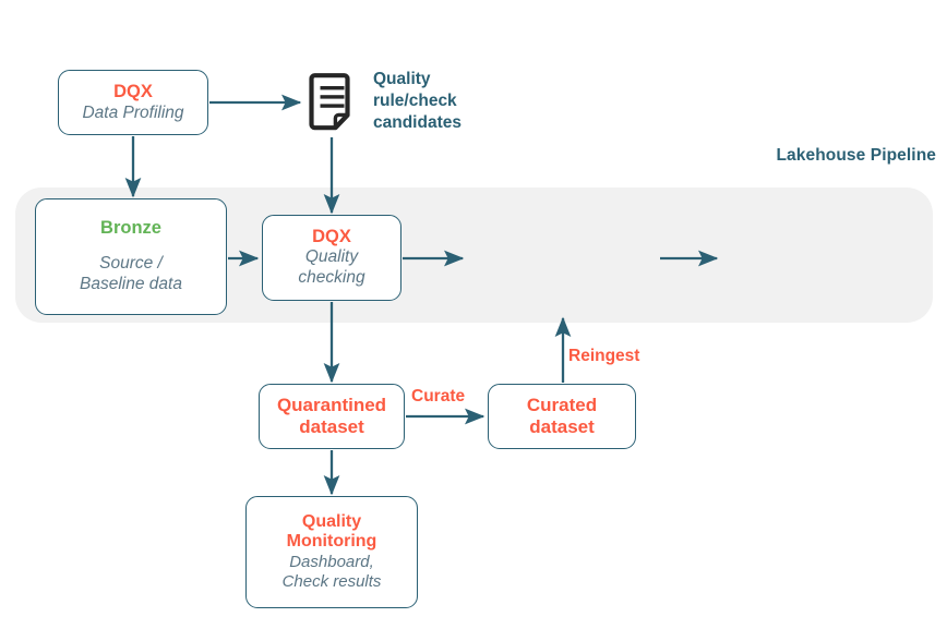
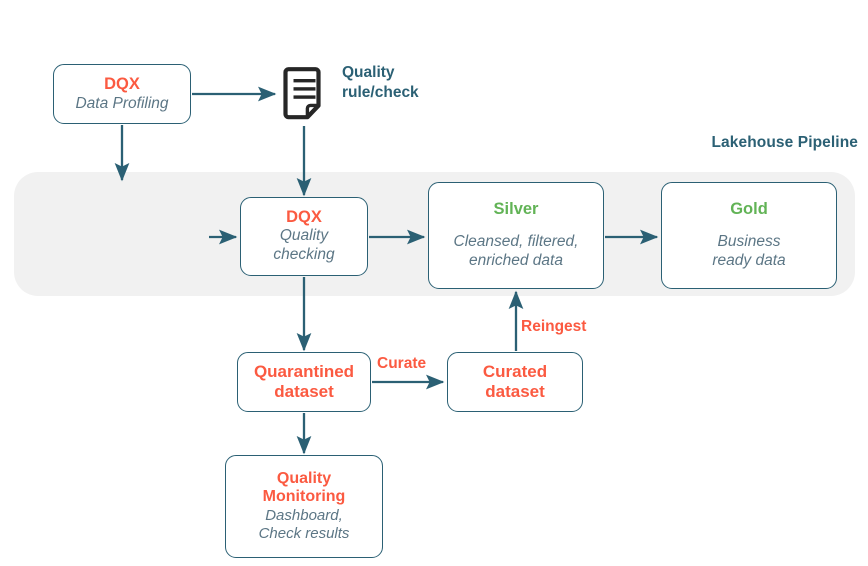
  Lakehouse Pipeline
  DQX
  Data Profiling
- Bronze
- Source /
- Baseline data
  DQX
  Quality
  checking
+ Silver
+ Cleansed, filtered,
+ enriched data
+ Gold
+ Business
+ ready data
  Quarantined
  dataset
  Curated
  dataset
  Quality
  Monitoring
  Dashboard,
  Check results
  Quality
  rule/check
- candidates
  Curate
  Reingest
